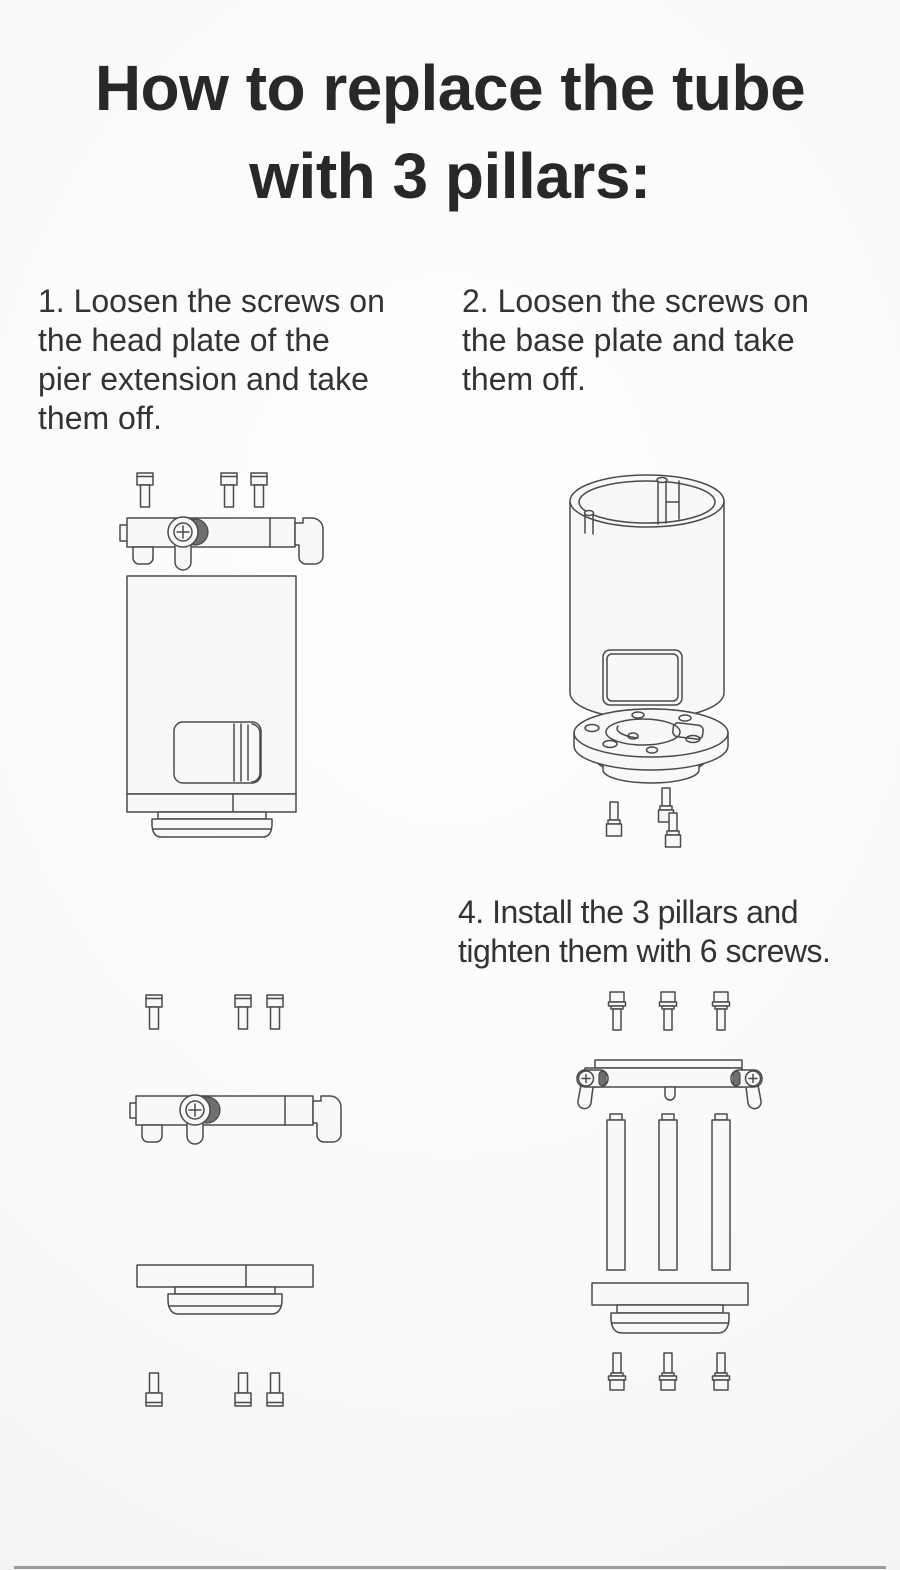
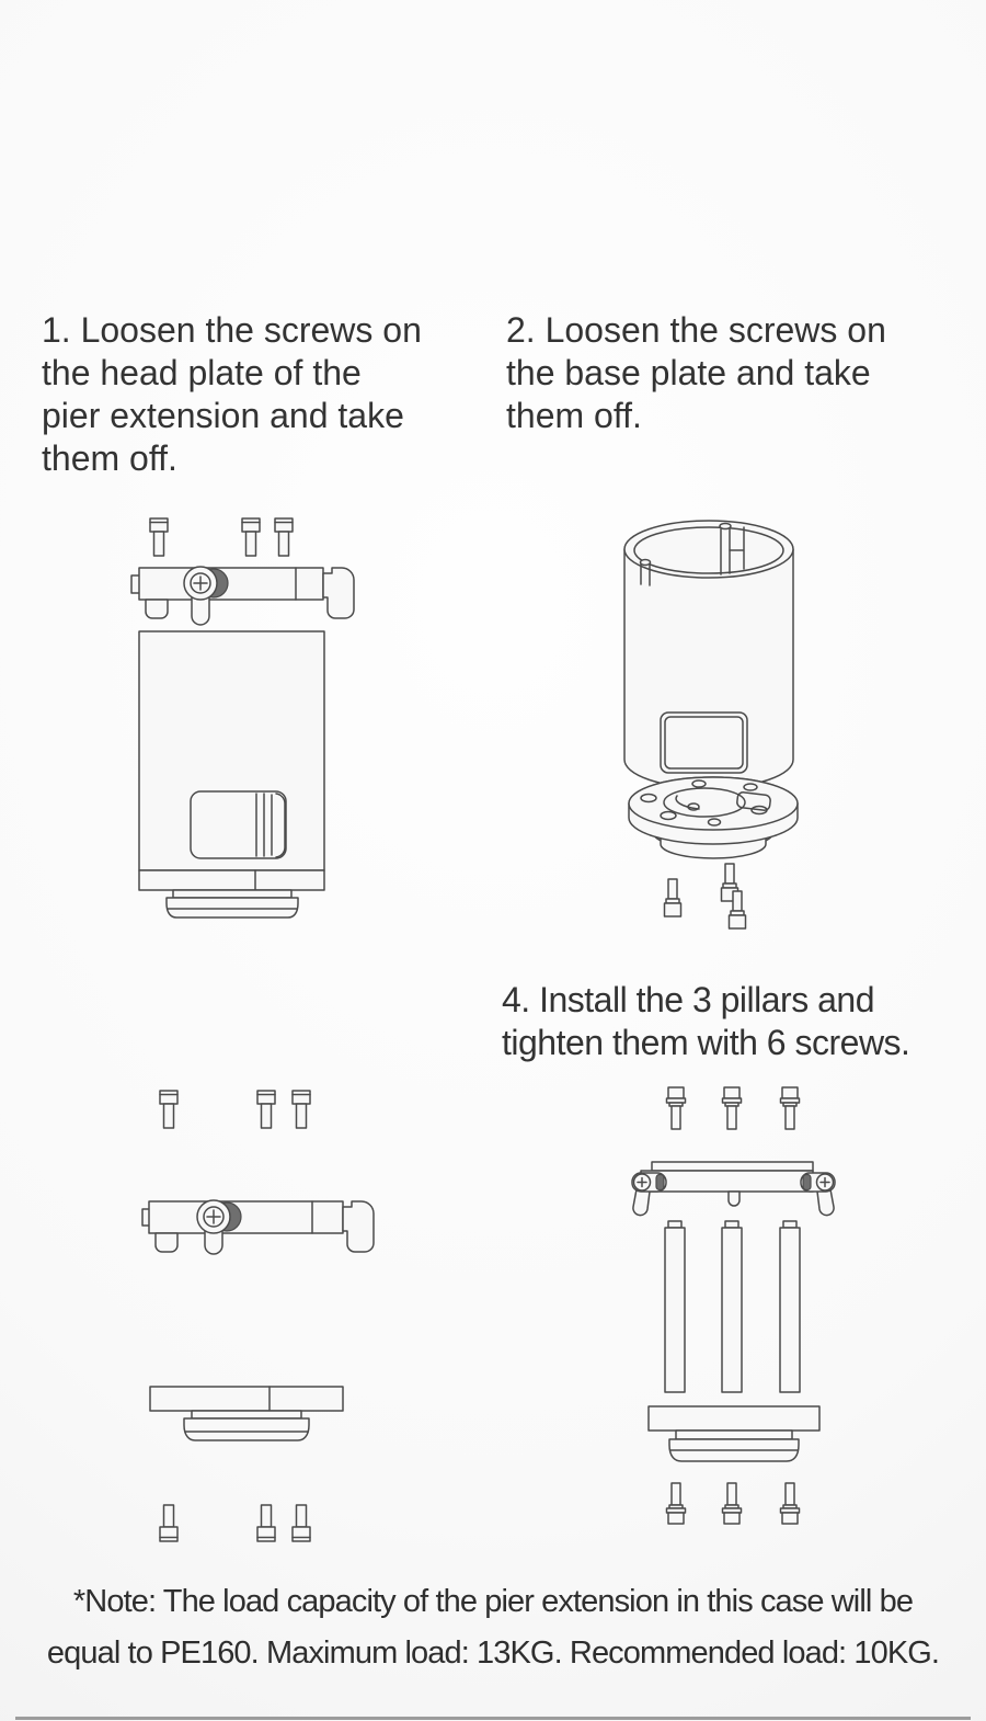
- How to replace the tube
- with 3 pillars:
  1. Loosen the screws on
  the head plate of the
  pier extension and take
  them off.
  2. Loosen the screws on
  the base plate and take
  them off.
  4. Install the 3 pillars and
  tighten them with 6 screws.
+ *Note: The load capacity of the pier extension in this case will be
+ equal to PE160. Maximum load: 13KG. Recommended load: 10KG.
